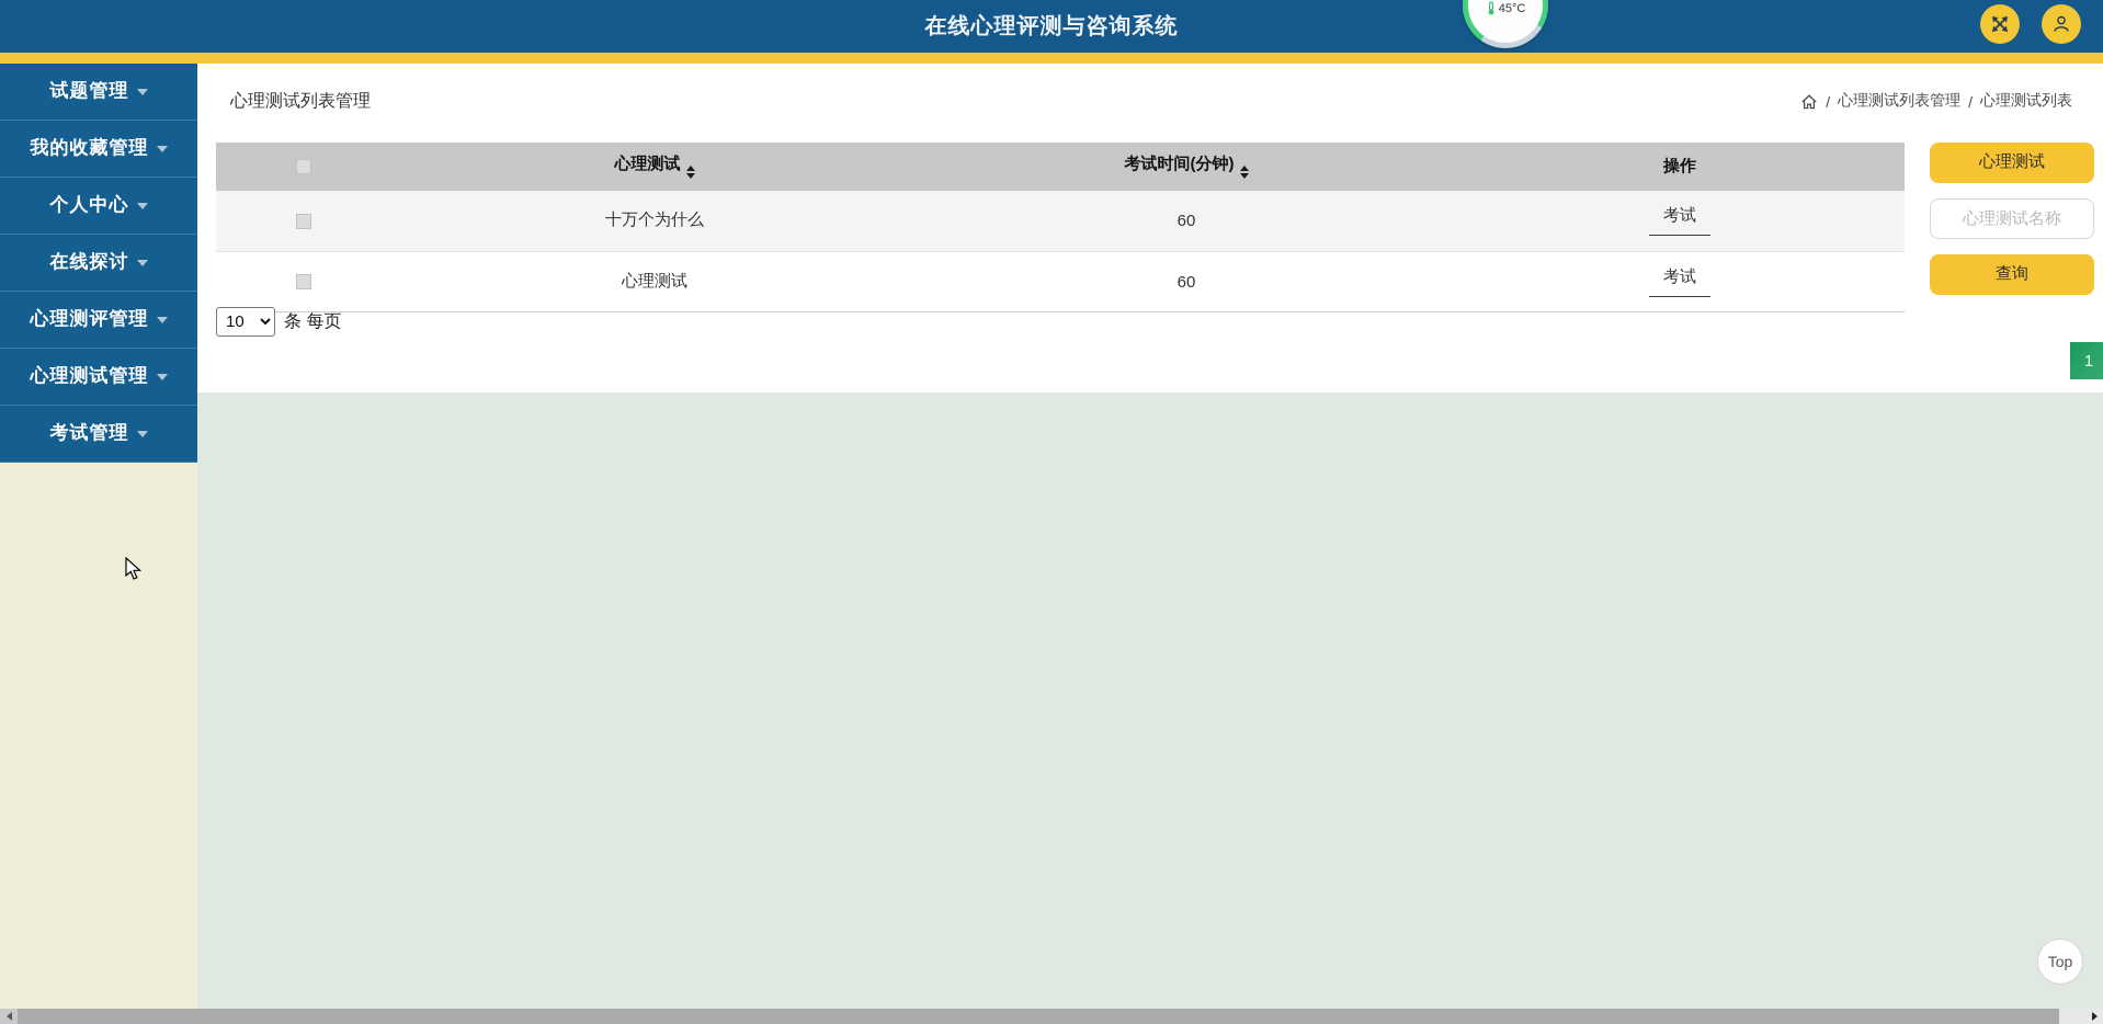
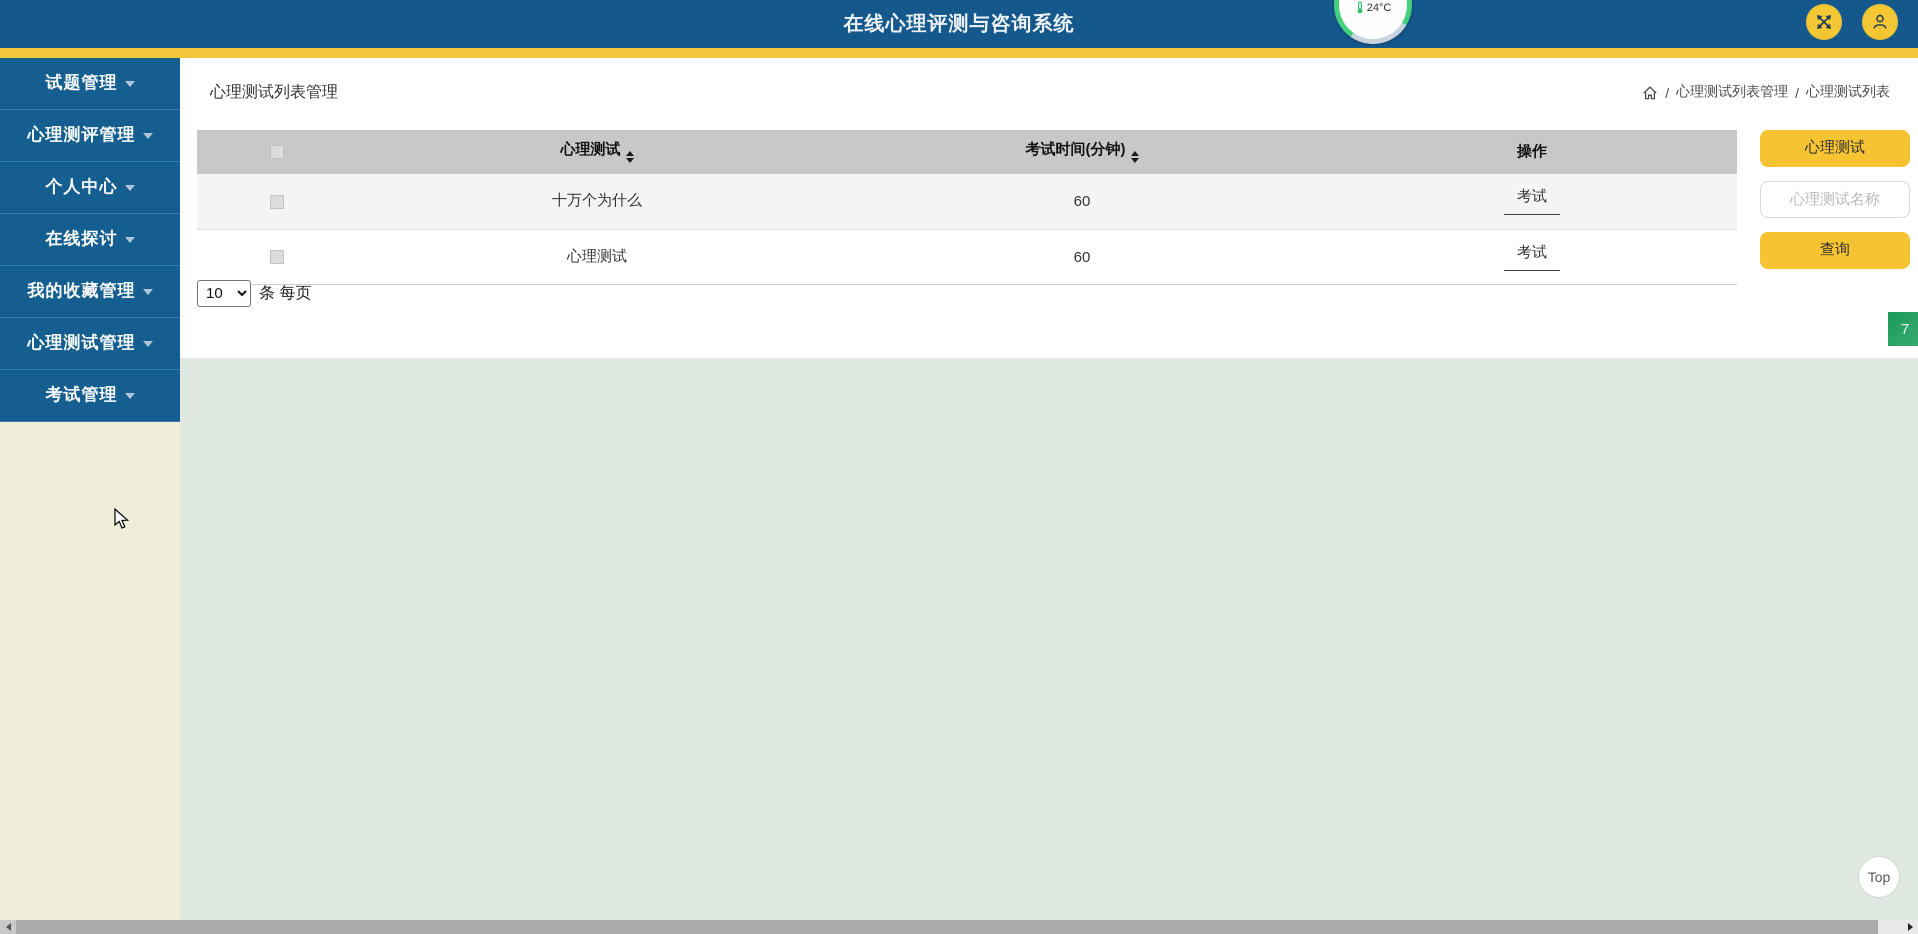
  在线心理评测与咨询系统
- 45°C
+ 24°C
  试题管理
- 我的收藏管理
+ 心理测评管理
  个人中心
  在线探讨
- 心理测评管理
+ 我的收藏管理
  心理测试管理
  考试管理
  心理测试列表管理
  /
  心理测试列表管理
  /
  心理测试列表
  心理测试
  考试时间(分钟)
  操作
  十万个为什么
  60
  考试
  心理测试
  60
  考试
  10
  条 每页
- 1
+ 7
  心理测试
  心理测试名称
  查询
  Top
